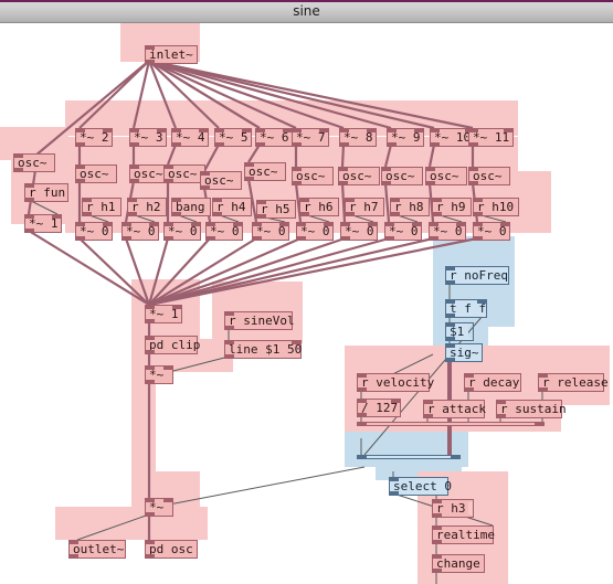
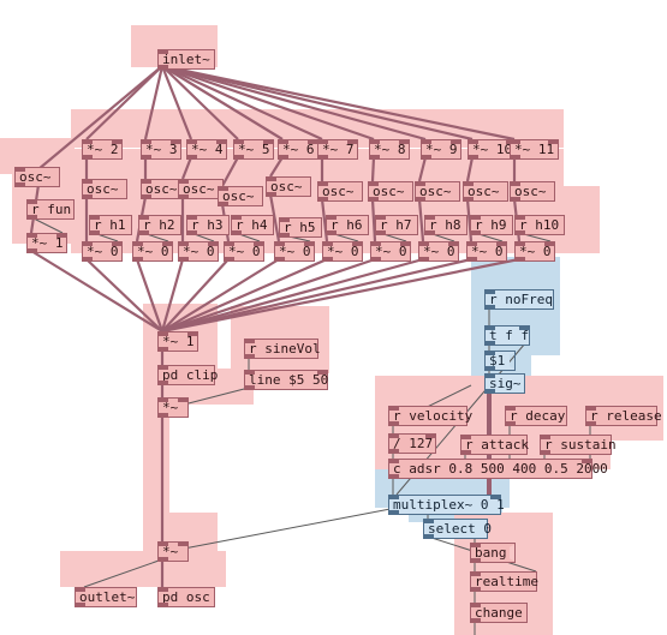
- sine
  inlet~
  *~ 2
  *~ 3
  *~ 4
  *~ 5
  *~ 6
  *~ 7
  *~ 8
  *~ 9
  *~ 10
  *~ 11
  osc~
  osc~
  osc~
  osc~
  osc~
  osc~
  osc~
  osc~
  osc~
  osc~
  osc~
  r fun
  r h1
  r h2
- bang
+ r h3
  r h4
  r h5
  r h6
  r h7
  r h8
  r h9
  r h10
  *~ 1
  *~ 0
  *~ 0
  *~ 0
  *~ 0
  *~ 0
  *~ 0
  *~ 0
  *~ 0
  *~ 0
  *~ 0
  *~ 1
  pd clip
  *~
  *~
  r sineVol
- line $1 50
+ line $5 50
  outlet~
  pd osc
  r noFreq
  t f f
  $1
  sig~
  r velocity
  / 127
  r attack
  r decay
  r sustain
  r release
+ c adsr 0.8 500 400 0.5 2000
+ multiplex~ 0 1
  select 0
- r h3
+ bang
  realtime
  change
